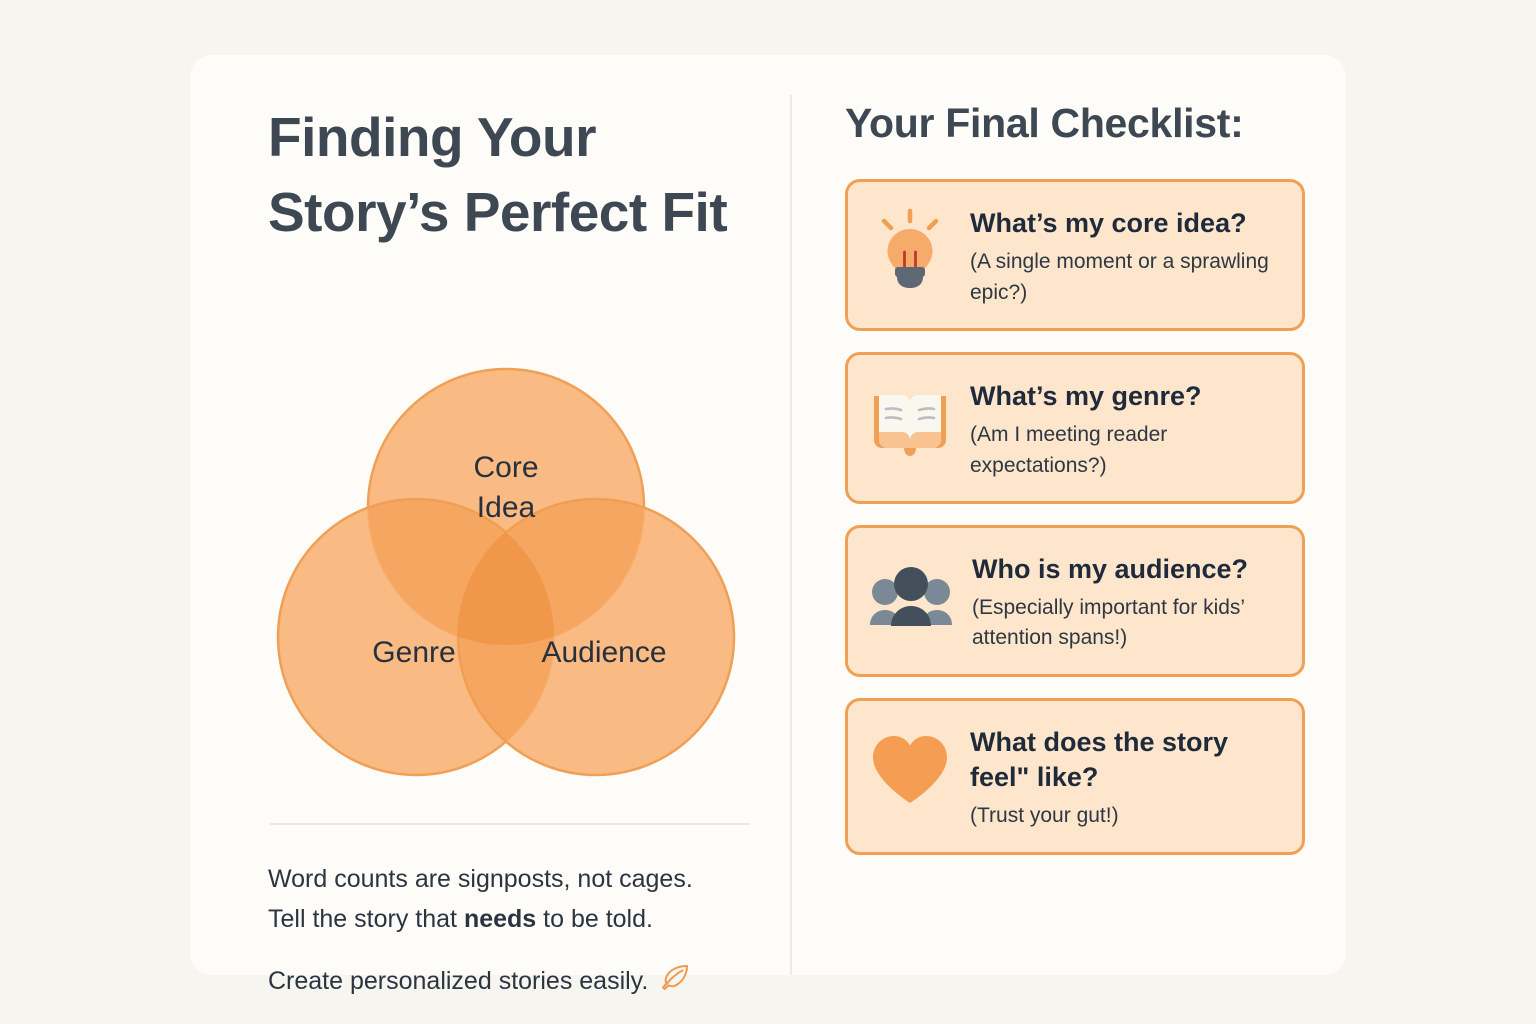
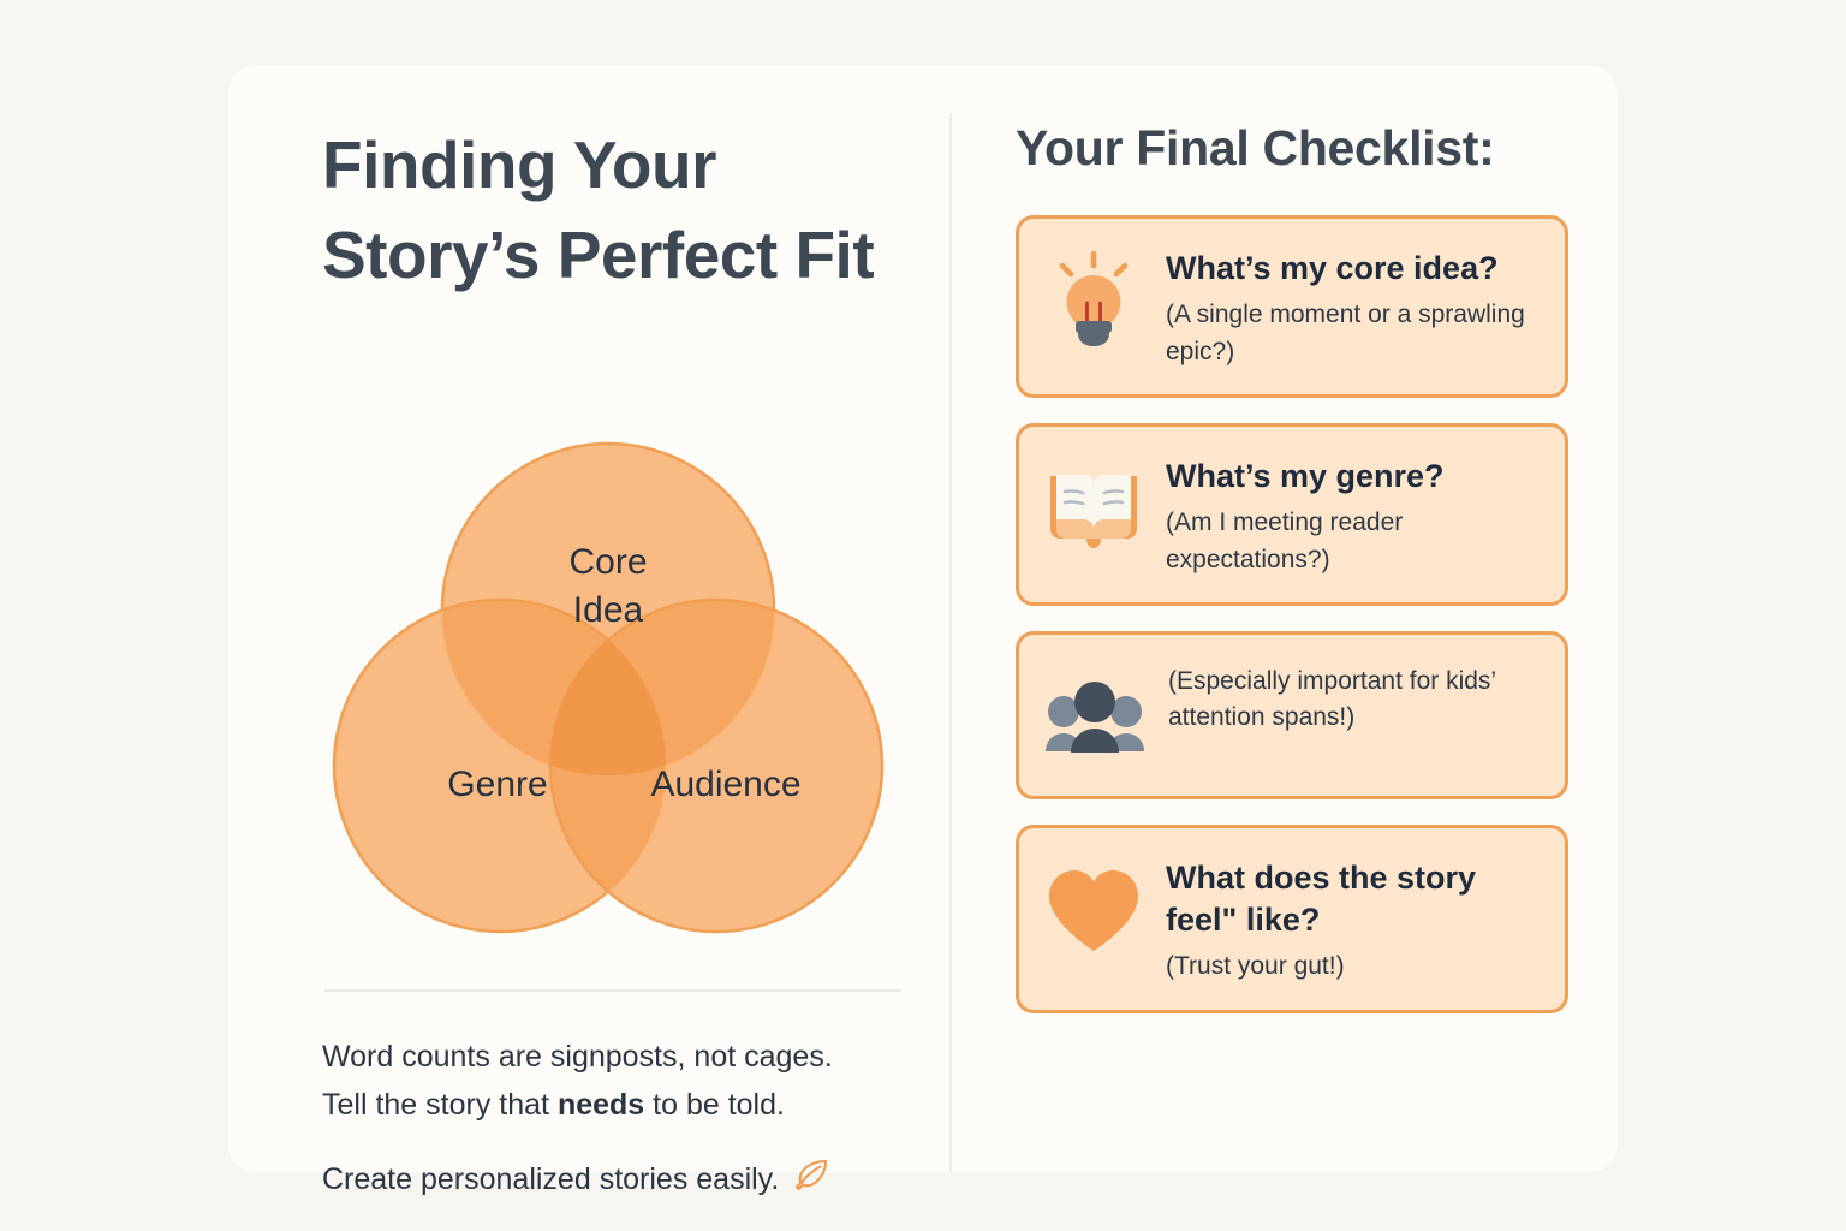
  Finding Your Story’s Perfect Fit
  Core
  Idea
  Genre
  Audience
  Word counts are signposts, not cages.
  Tell the story that needs to be told.
  Create personalized stories easily.
  Your Final Checklist:
  What’s my core idea?
  (A single moment or a sprawling epic?)
  What’s my genre?
  (Am I meeting reader expectations?)
- Who is my audience?
  (Especially important for kids’ attention spans!)
  What does the story feel" like?
  (Trust your gut!)
